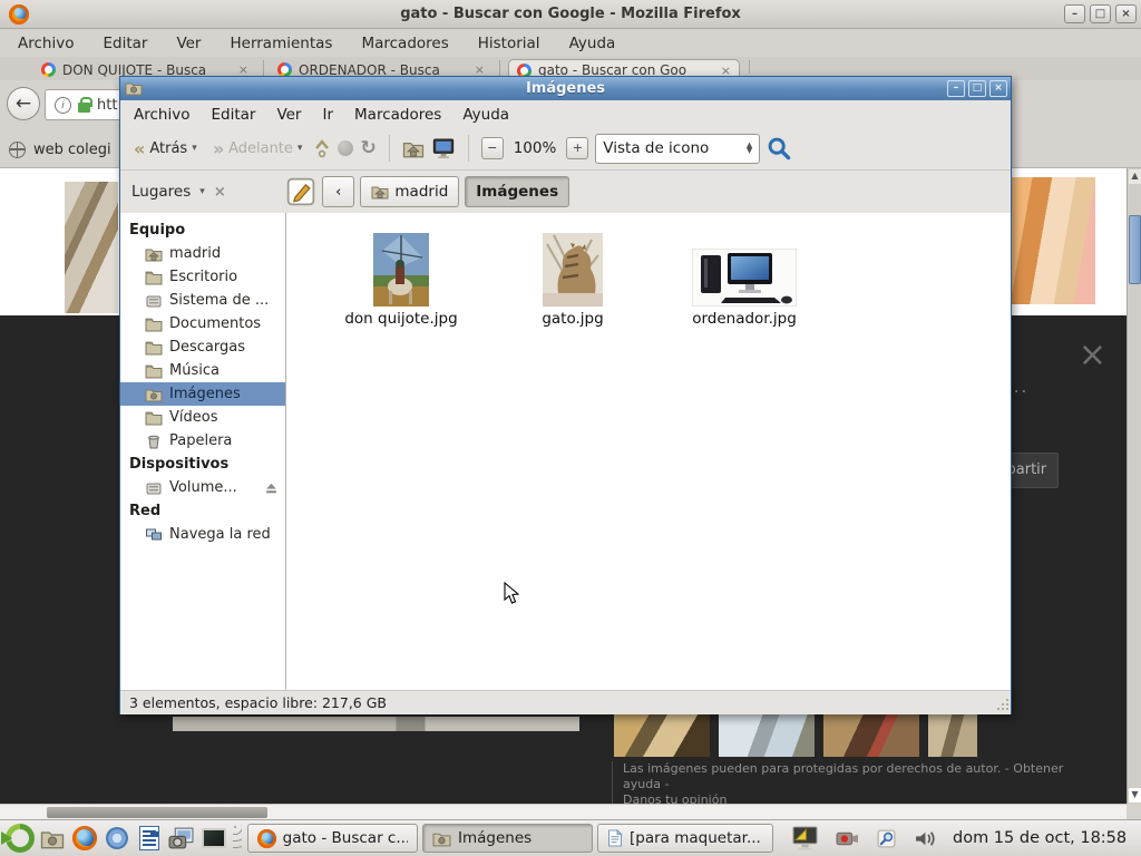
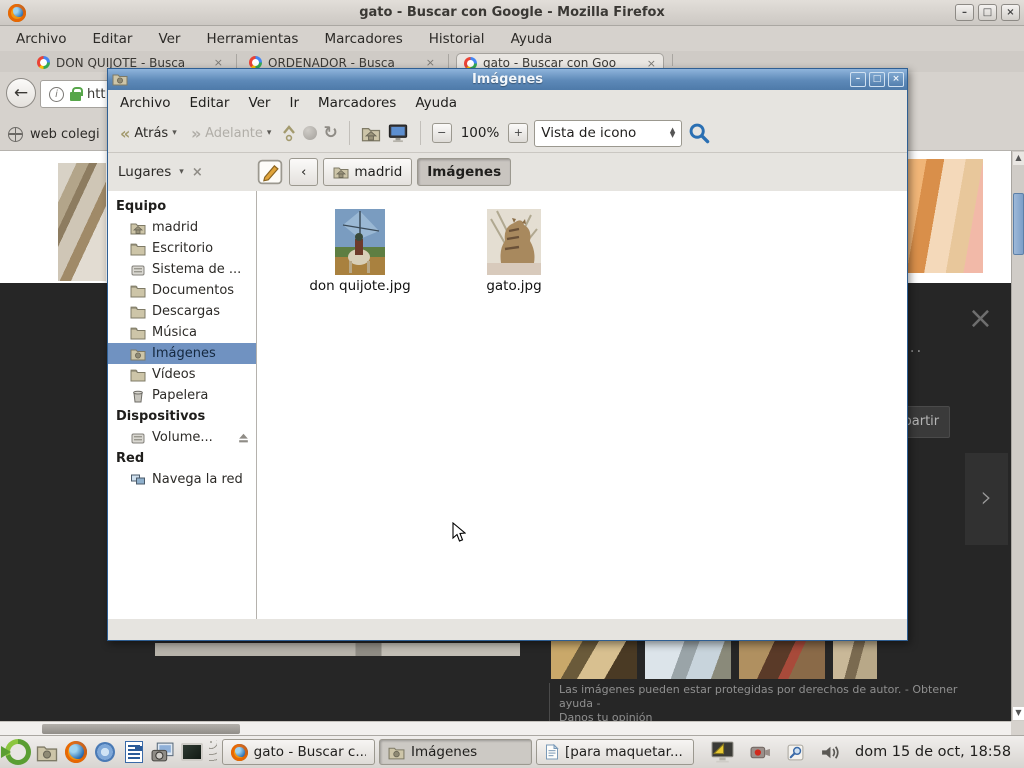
  gato - Buscar con Google - Mozilla Firefox
  –
  □
  ×
  Archivo
  Editar
  Ver
  Herramientas
  Marcadores
  Historial
  Ayuda
  DON QUIJOTE - Busca
  ×
  ORDENADOR - Busca
  ×
  gato - Buscar con Goo
  ×
  ←
  i
  htt
  web colegi
  ×
  artir
+ ›
- Las imágenes pueden para protegidas por derechos de autor. - Obtener ayuda -
+ Las imágenes pueden estar protegidas por derechos de autor. - Obtener ayuda -
  Danos tu opinión
  ▲
  ▼
  Imágenes
  –
  □
  ×
  Archivo
  Editar
  Ver
  Ir
  Marcadores
  Ayuda
  «
  Atrás
  ▾
  Adelante
  ▾
  ↻
  −
  100%
  +
  Vista de icono
  ▲
  ▼
  Lugares
  ▾
  ×
  ‹
  madrid
  Imágenes
  Equipo
  madrid
  Escritorio
  Sistema de ...
  Documentos
  Descargas
  Música
  Imágenes
  Vídeos
  Papelera
  Dispositivos
  Volume...
  Red
  Navega la red
  don quijote.jpg
  gato.jpg
- ordenador.jpg
- 3 elementos, espacio libre: 217,6 GB
  gato - Buscar c..
  Imágenes
  [para maquetar...
  dom 15 de oct, 18:58
